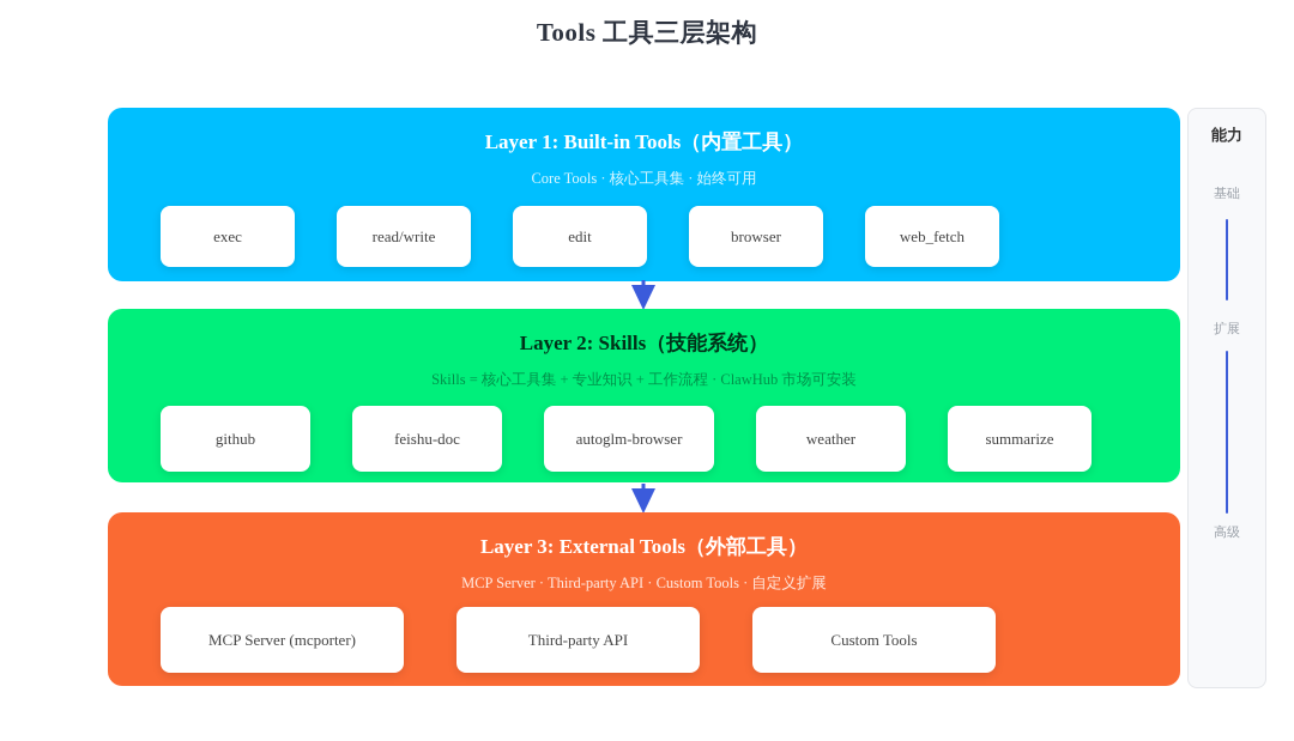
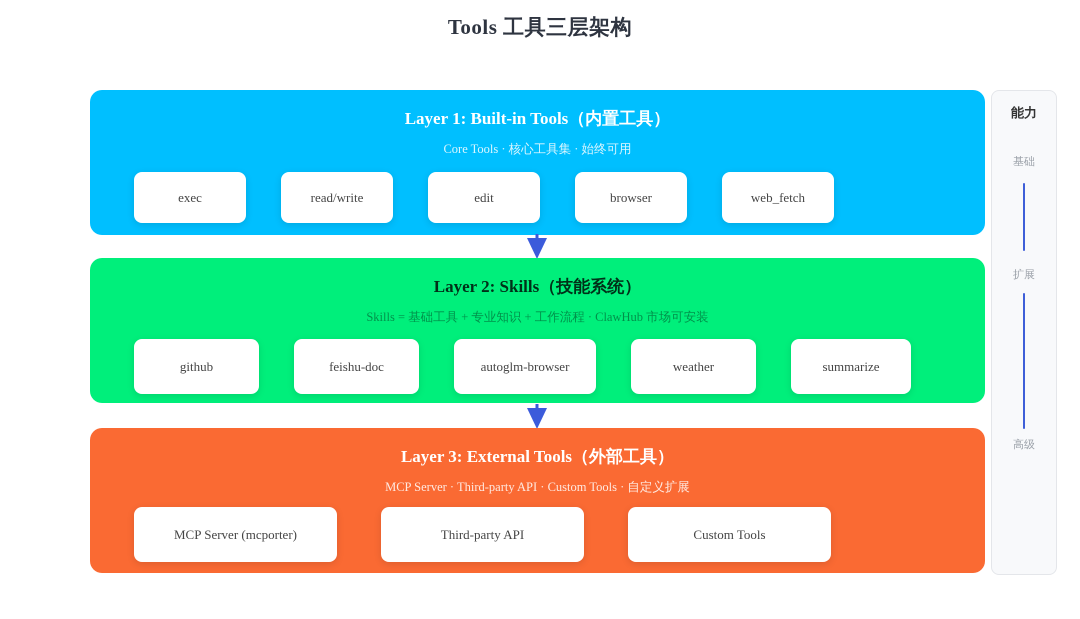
  Tools 工具三层架构
  Layer 1: Built-in Tools（内置工具）
  Core Tools · 核心工具集 · 始终可用
  exec
  read/write
  edit
  browser
  web_fetch
  Layer 2: Skills（技能系统）
- Skills = 核心工具集 + 专业知识 + 工作流程 · ClawHub 市场可安装
+ Skills = 基础工具 + 专业知识 + 工作流程 · ClawHub 市场可安装
  github
  feishu-doc
  autoglm-browser
  weather
  summarize
  Layer 3: External Tools（外部工具）
  MCP Server · Third-party API · Custom Tools · 自定义扩展
  MCP Server (mcporter)
  Third-party API
  Custom Tools
  能力
  基础
  扩展
  高级
